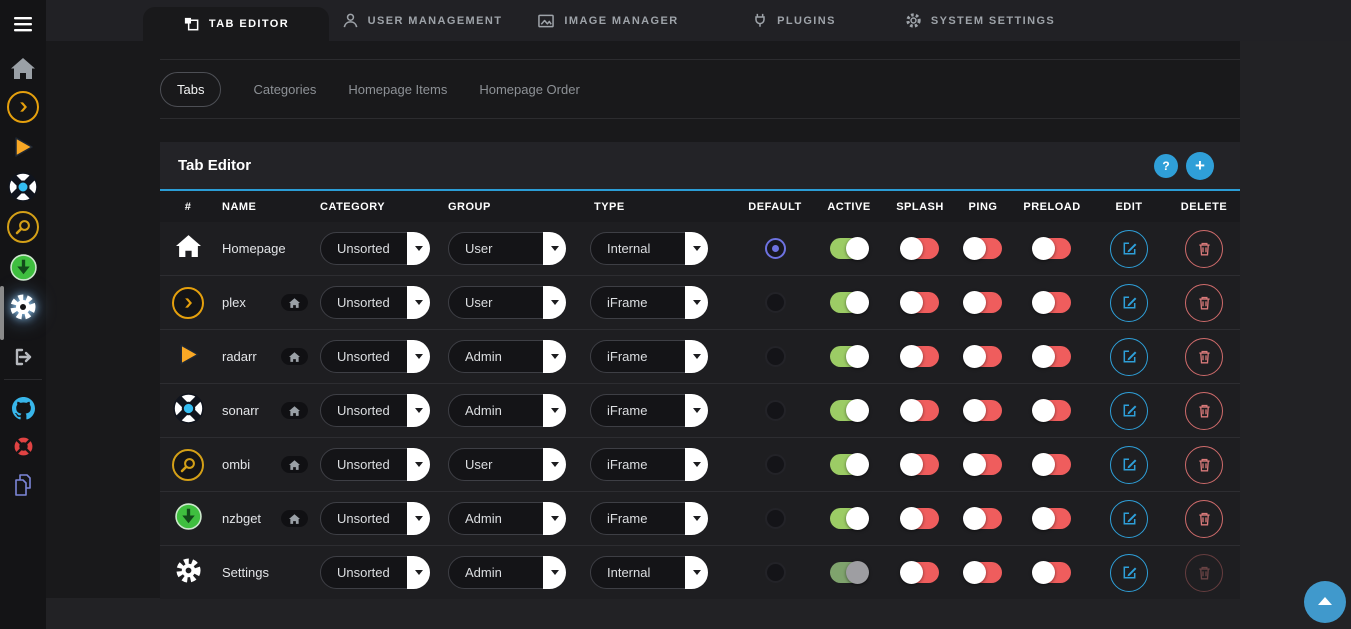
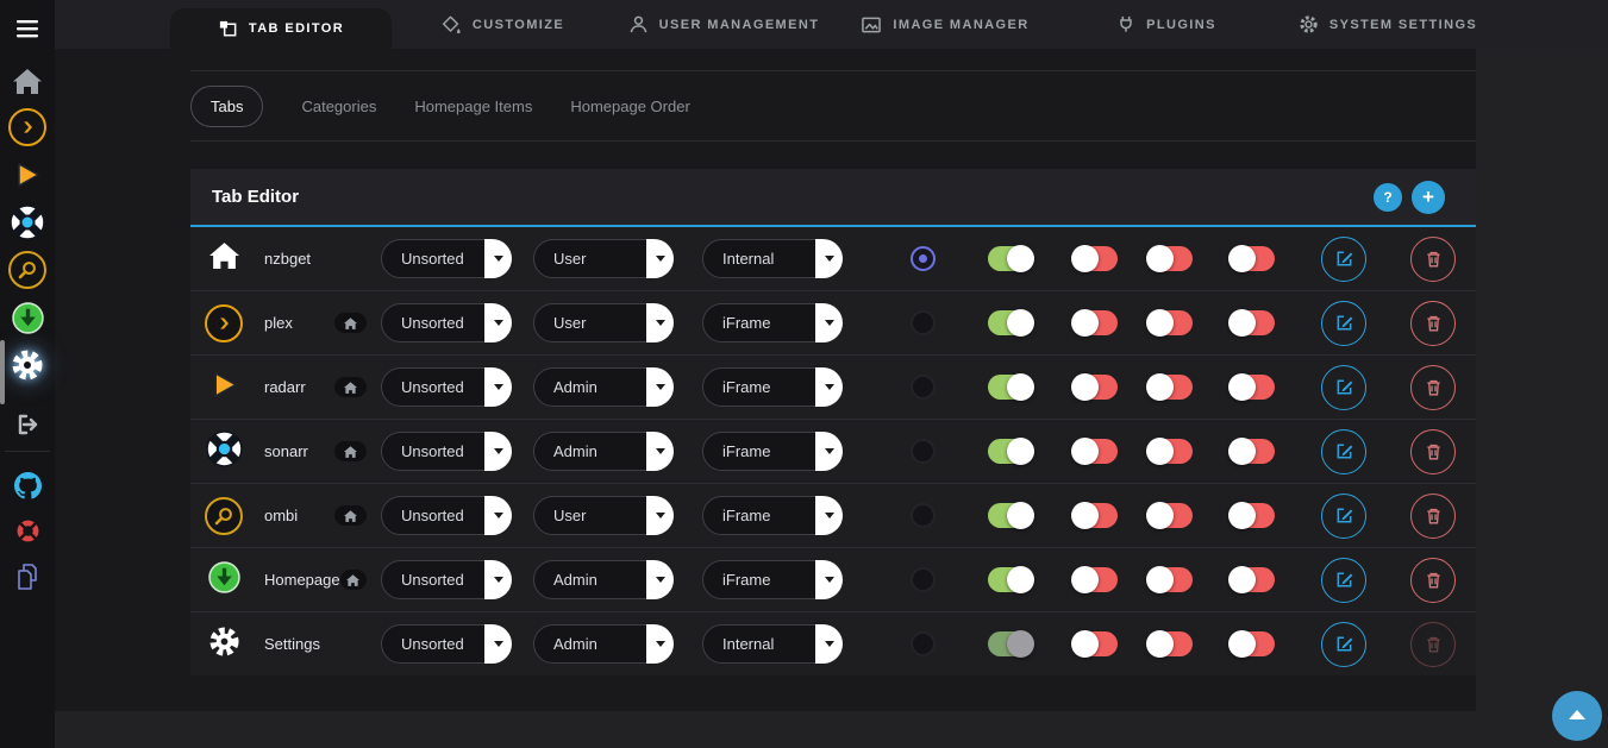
  TAB EDITOR
+ CUSTOMIZE
  USER MANAGEMENT
  IMAGE MANAGER
  PLUGINS
  SYSTEM SETTINGS
  Tabs
  Categories
  Homepage Items
  Homepage Order
  Tab Editor
  ?
  +
- #
- NAME
- CATEGORY
- GROUP
- TYPE
- DEFAULT
- ACTIVE
- SPLASH
- PING
- PRELOAD
- EDIT
- DELETE
- Homepage
+ nzbget
  Unsorted
  User
  Internal
  plex
  Unsorted
  User
  iFrame
  radarr
  Unsorted
  Admin
  iFrame
  sonarr
  Unsorted
  Admin
  iFrame
  ombi
  Unsorted
  User
  iFrame
- nzbget
+ Homepage
  Unsorted
  Admin
  iFrame
  Settings
  Unsorted
  Admin
  Internal
